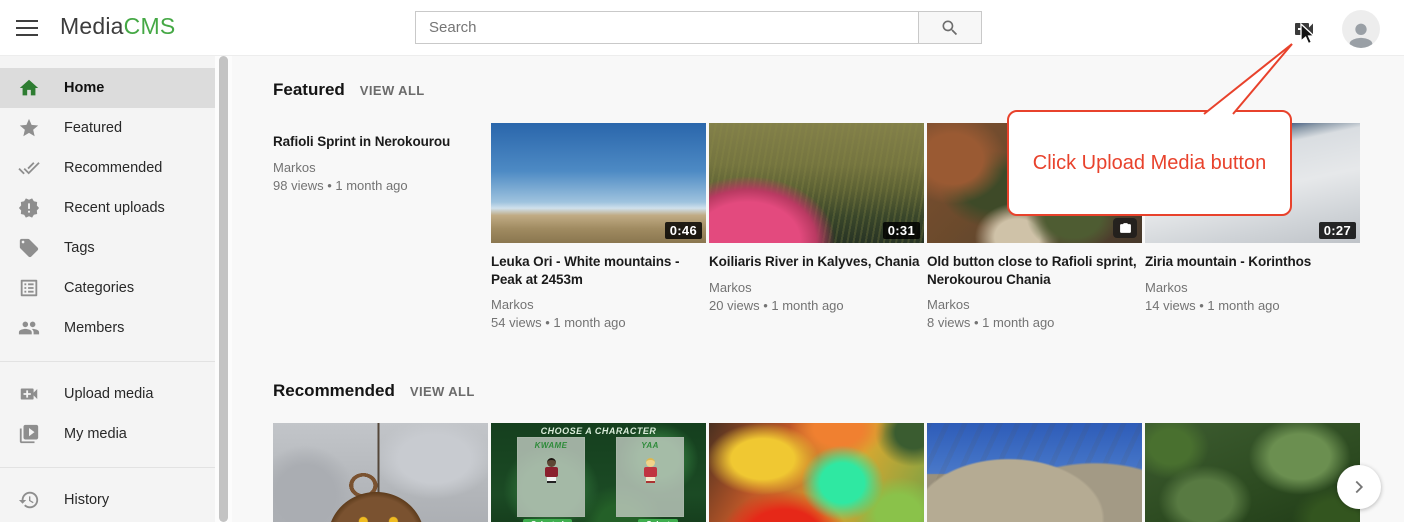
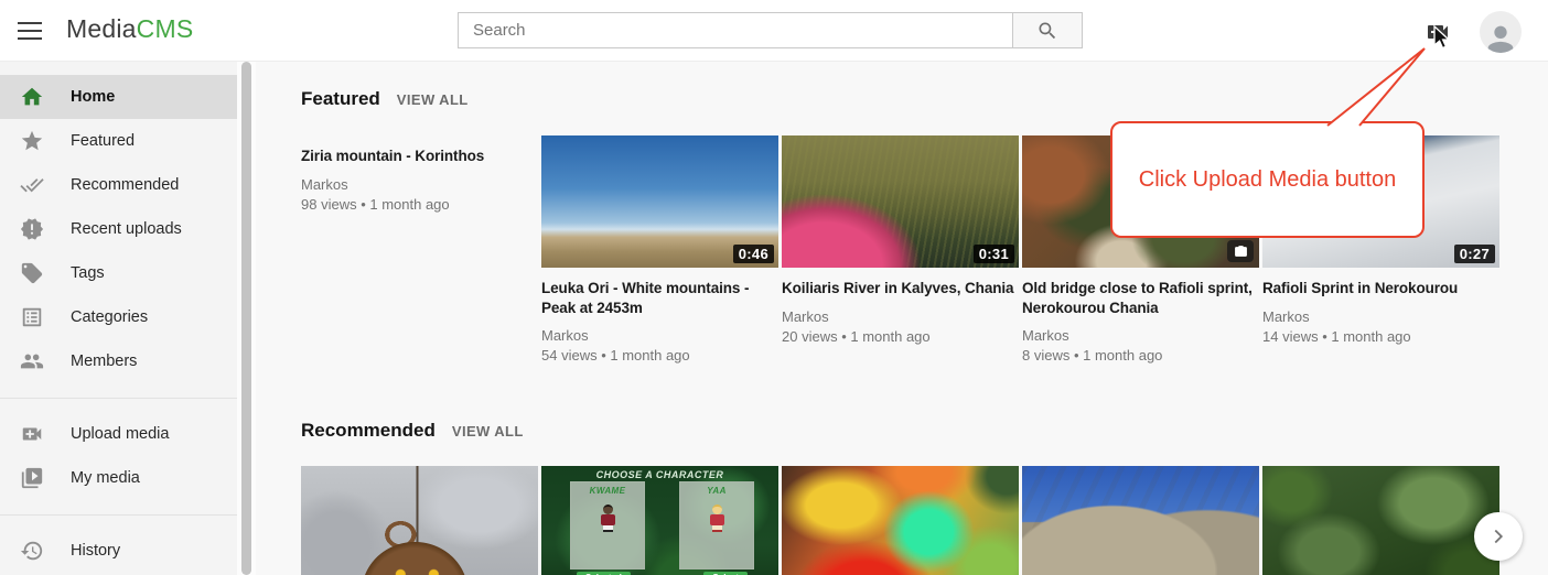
  MediaCMS
  Search
  Home
  Featured
  Recommended
  Recent uploads
  Tags
  Categories
  Members
  Upload media
  My media
  History
  Featured
  VIEW ALL
- Rafioli Sprint in Nerokourou
+ Ziria mountain - Korinthos
  Markos
  98 views • 1 month ago
  0:46
  Leuka Ori - White mountains - Peak at 2453m
  Markos
  54 views • 1 month ago
  0:31
  Koiliaris River in Kalyves, Chania
  Markos
  20 views • 1 month ago
- Old button close to Rafioli sprint, Nerokourou Chania
+ Old bridge close to Rafioli sprint, Nerokourou Chania
  Markos
  8 views • 1 month ago
  0:27
- Ziria mountain - Korinthos
+ Rafioli Sprint in Nerokourou
  Markos
  14 views • 1 month ago
  Recommended
  VIEW ALL
  CHOOSE A CHARACTER
  KWAME
  YAA
  Click Upload Media button
